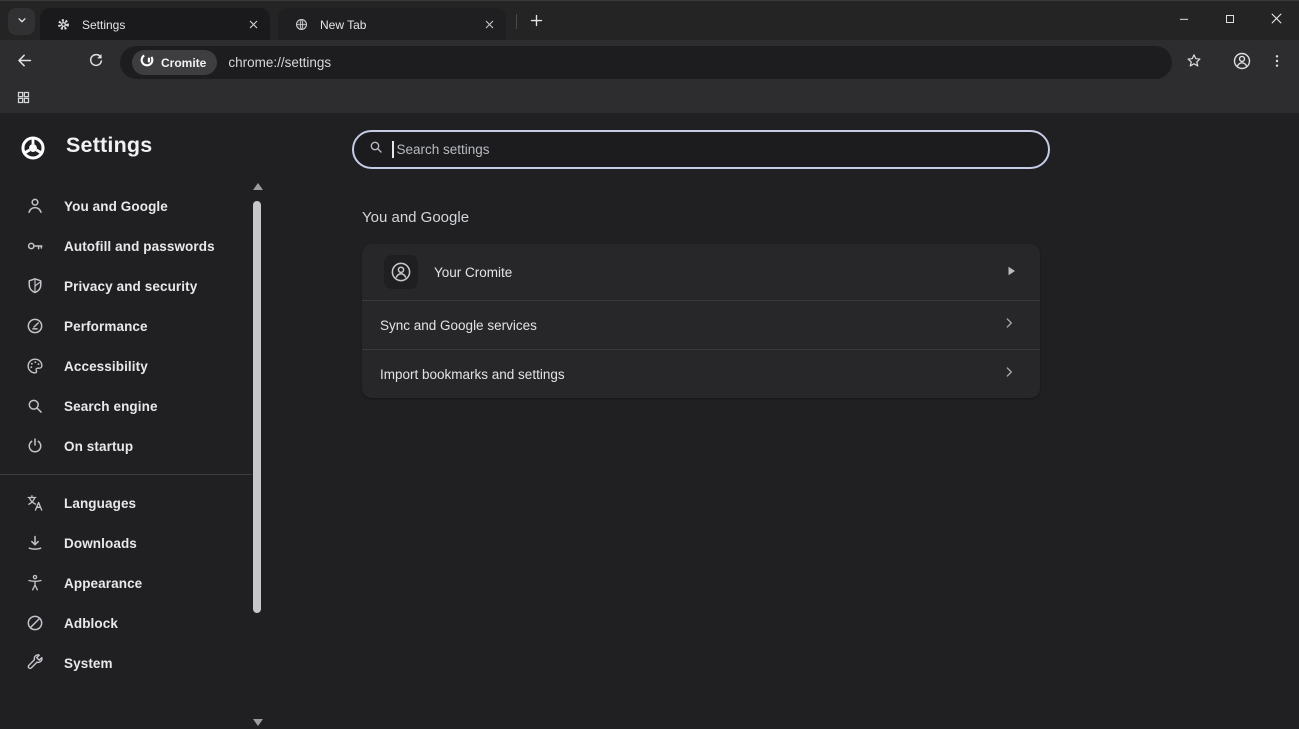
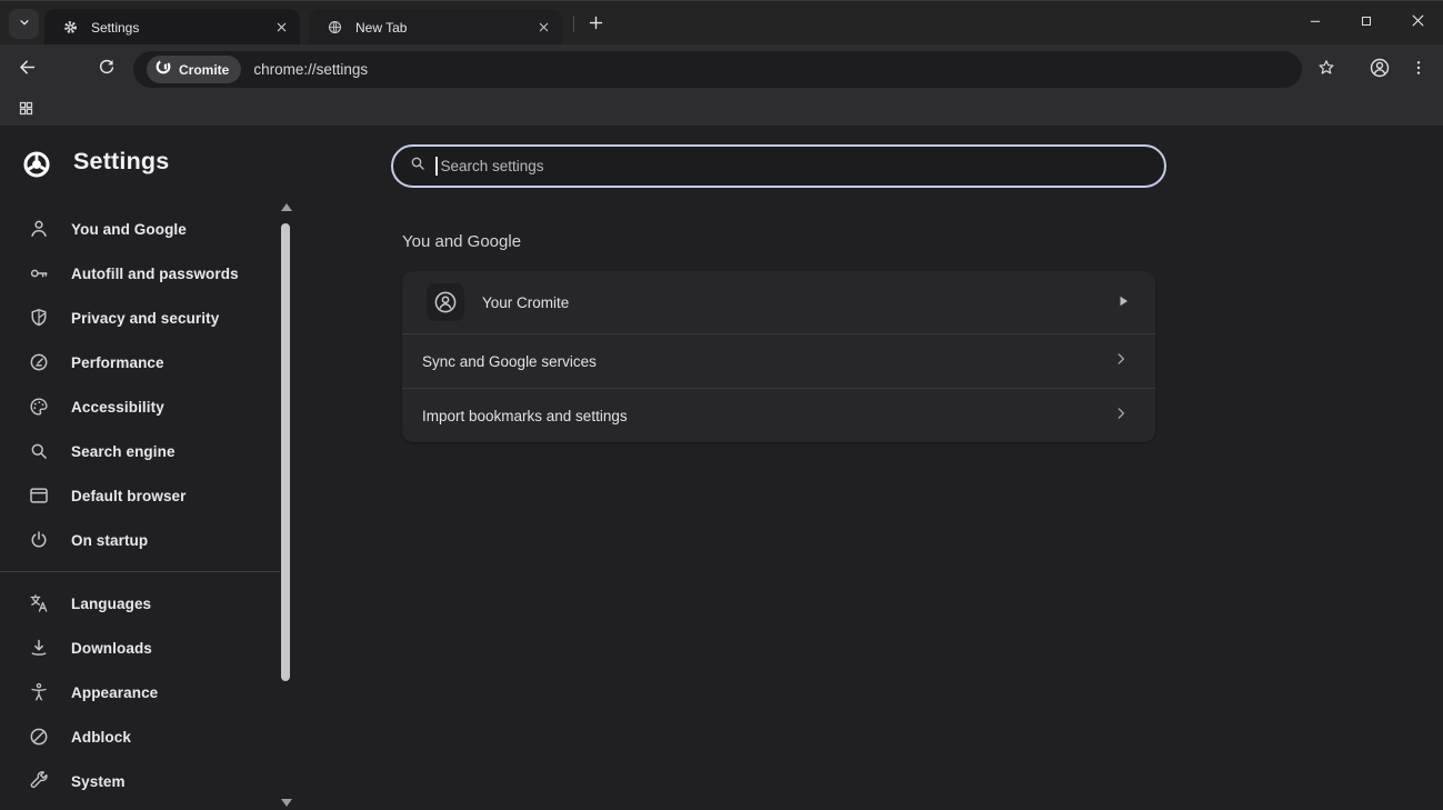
  Settings
  New Tab
  Cromite
  chrome://settings
  Settings
  Search settings
  You and Google
  Autofill and passwords
  Privacy and security
  Performance
  Accessibility
  Search engine
+ Default browser
  On startup
  Languages
  Downloads
  Appearance
  Adblock
  System
  You and Google
  Your Cromite
  Sync and Google services
  Import bookmarks and settings
